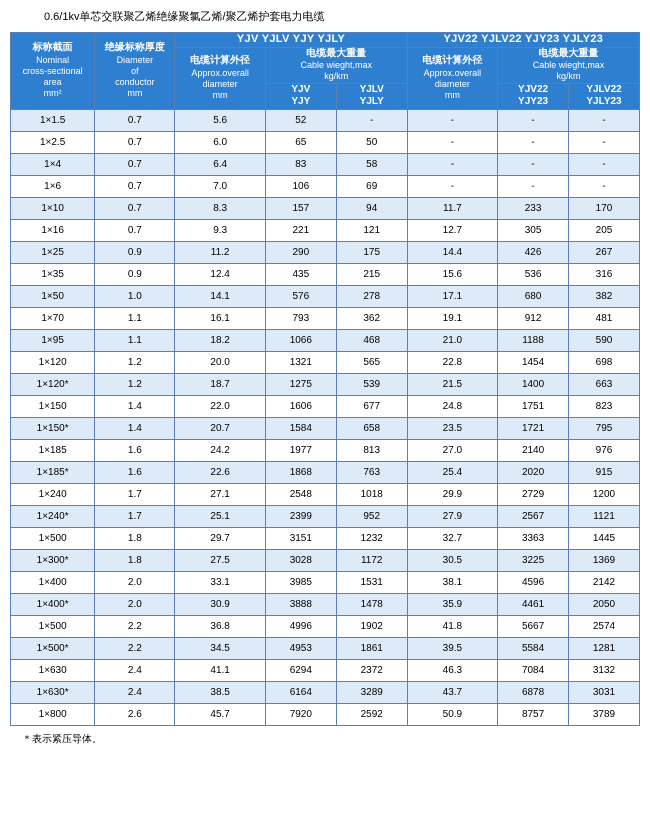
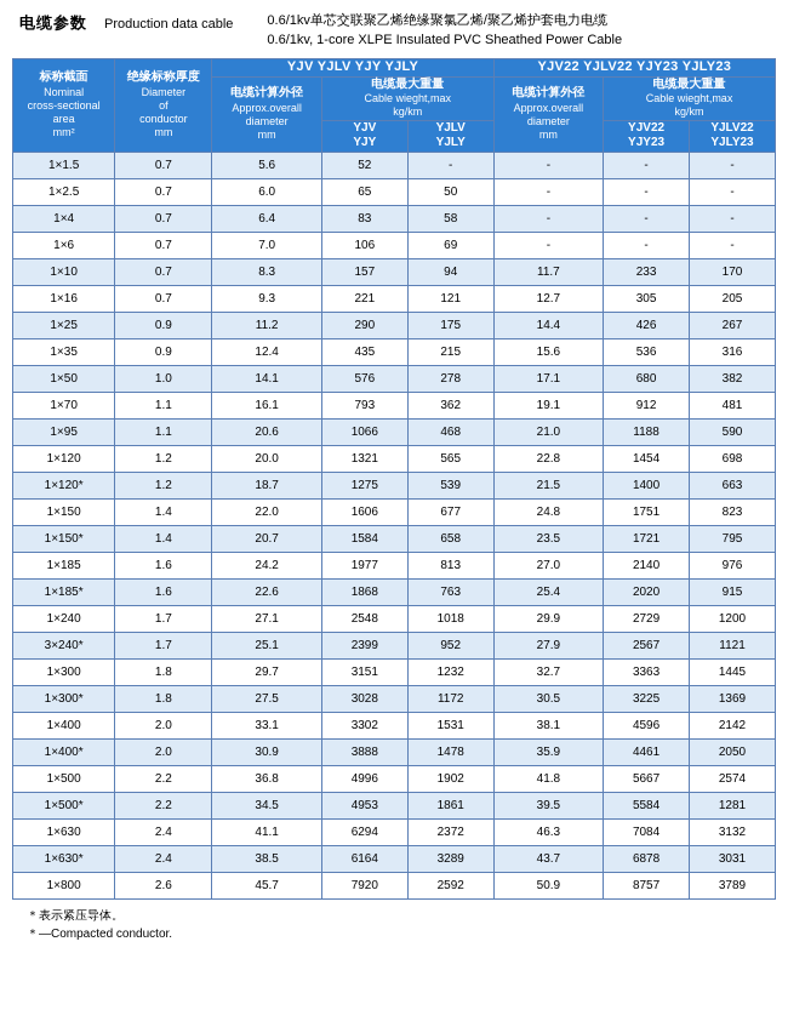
+ 电缆参数
+ Production data cable
  0.6/1kv单芯交联聚乙烯绝缘聚氯乙烯/聚乙烯护套电力电缆
+ 0.6/1kv, 1-core XLPE Insulated PVC Sheathed Power Cable
  标称截面 Nominal cross-sectional area mm²	绝缘标称厚度 Diameter of conductor mm	YJV YJLV YJY YJLY	YJV22 YJLV22 YJY23 YJLY23
  电缆计算外径 Approx.overall diameter mm	电缆最大重量 Cable wieght,max kg/km	电缆计算外径 Approx.overall diameter mm	电缆最大重量 Cable wieght,max kg/km
  YJV YJY	YJLV YJLY	YJV22 YJY23	YJLV22 YJLY23
  1×1.5	0.7	5.6	52	-	-	-	-
  1×2.5	0.7	6.0	65	50	-	-	-
  1×4	0.7	6.4	83	58	-	-	-
  1×6	0.7	7.0	106	69	-	-	-
  1×10	0.7	8.3	157	94	11.7	233	170
  1×16	0.7	9.3	221	121	12.7	305	205
  1×25	0.9	11.2	290	175	14.4	426	267
  1×35	0.9	12.4	435	215	15.6	536	316
  1×50	1.0	14.1	576	278	17.1	680	382
  1×70	1.1	16.1	793	362	19.1	912	481
- 1×95	1.1	18.2	1066	468	21.0	1188	590
+ 1×95	1.1	20.6	1066	468	21.0	1188	590
  1×120	1.2	20.0	1321	565	22.8	1454	698
  1×120*	1.2	18.7	1275	539	21.5	1400	663
  1×150	1.4	22.0	1606	677	24.8	1751	823
  1×150*	1.4	20.7	1584	658	23.5	1721	795
  1×185	1.6	24.2	1977	813	27.0	2140	976
  1×185*	1.6	22.6	1868	763	25.4	2020	915
  1×240	1.7	27.1	2548	1018	29.9	2729	1200
- 1×240*	1.7	25.1	2399	952	27.9	2567	1121
+ 3×240*	1.7	25.1	2399	952	27.9	2567	1121
- 1×500	1.8	29.7	3151	1232	32.7	3363	1445
+ 1×300	1.8	29.7	3151	1232	32.7	3363	1445
  1×300*	1.8	27.5	3028	1172	30.5	3225	1369
- 1×400	2.0	33.1	3985	1531	38.1	4596	2142
+ 1×400	2.0	33.1	3302	1531	38.1	4596	2142
  1×400*	2.0	30.9	3888	1478	35.9	4461	2050
  1×500	2.2	36.8	4996	1902	41.8	5667	2574
  1×500*	2.2	34.5	4953	1861	39.5	5584	1281
  1×630	2.4	41.1	6294	2372	46.3	7084	3132
  1×630*	2.4	38.5	6164	3289	43.7	6878	3031
  1×800	2.6	45.7	7920	2592	50.9	8757	3789
  ＊表示紧压导体。
+ ＊—Compacted conductor.
